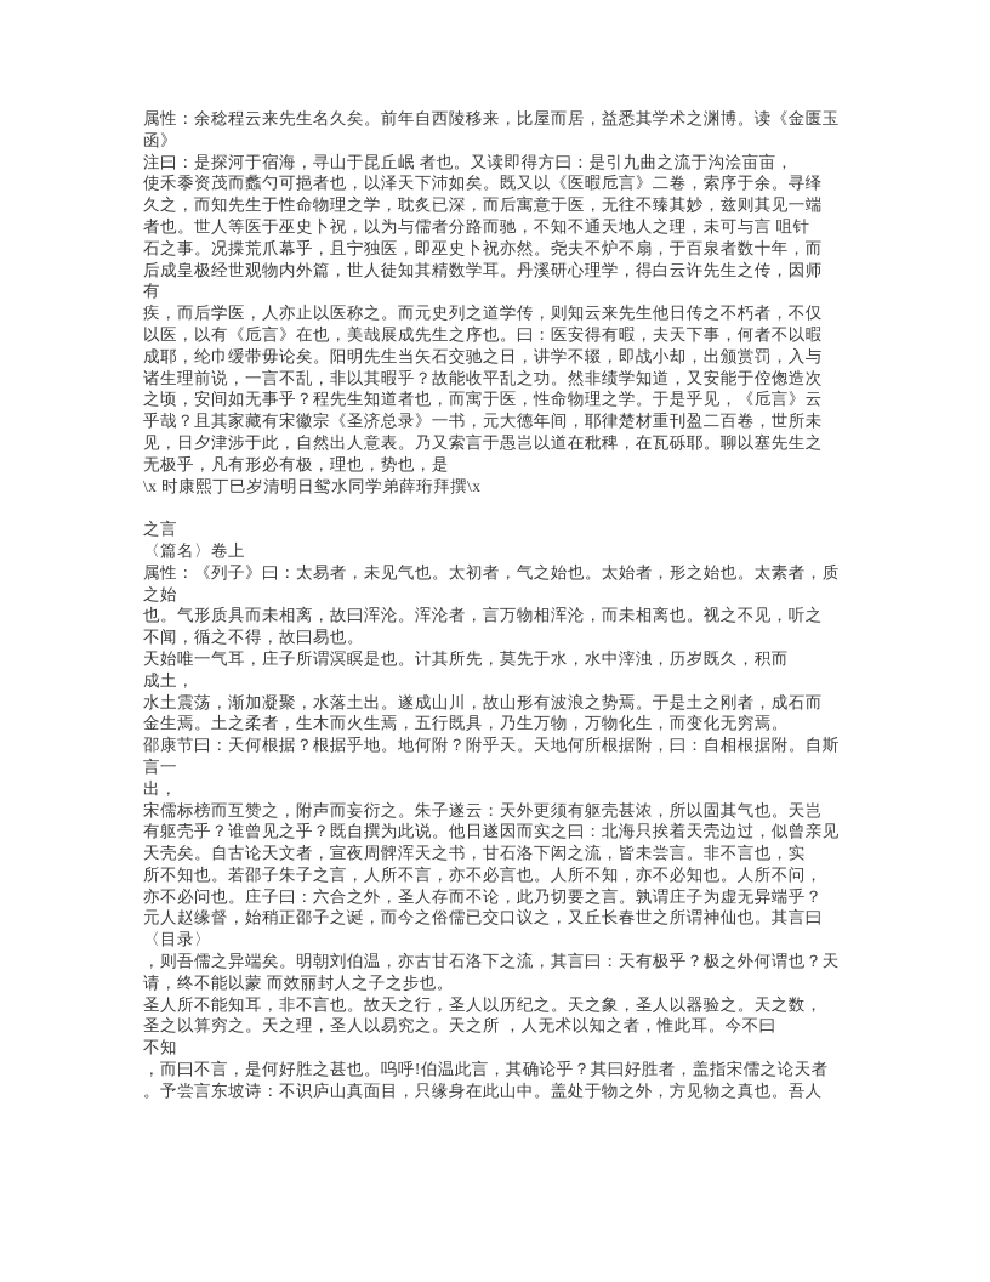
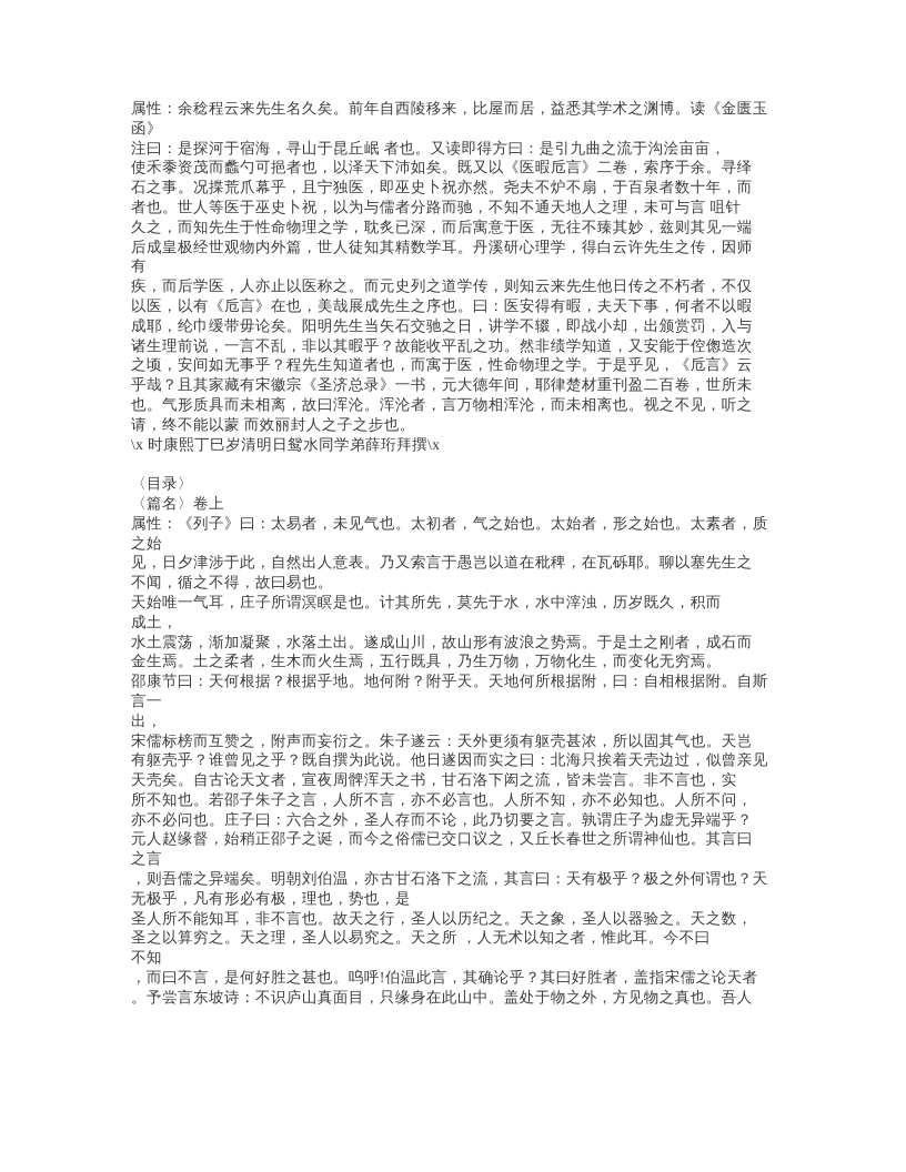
  属性：余稔程云来先生名久矣。前年自西陵移来，比屋而居，益悉其学术之渊博。读《金匮玉
  函》
  注曰：是探河于宿海，寻山于昆丘岷 者也。又读即得方曰：是引九曲之流于沟浍亩亩，
  使禾黍资茂而蠡勺可挹者也，以泽天下沛如矣。既又以《医暇卮言》二卷，索序于余。寻绎
- 久之，而知先生于性命物理之学，耽炙已深，而后寓意于医，无往不臻其妙，兹则其见一端
+ 石之事。况揲荒爪幕乎，且宁独医，即巫史卜祝亦然。尧夫不炉不扇，于百泉者数十年，而
  者也。世人等医于巫史卜祝，以为与儒者分路而驰，不知不通天地人之理，未可与言 咀针
- 石之事。况揲荒爪幕乎，且宁独医，即巫史卜祝亦然。尧夫不炉不扇，于百泉者数十年，而
+ 久之，而知先生于性命物理之学，耽炙已深，而后寓意于医，无往不臻其妙，兹则其见一端
  后成皇极经世观物内外篇，世人徒知其精数学耳。丹溪研心理学，得白云许先生之传，因师
  有
  疾，而后学医，人亦止以医称之。而元史列之道学传，则知云来先生他日传之不朽者，不仅
  以医，以有《卮言》在也，美哉展成先生之序也。曰：医安得有暇，夫天下事，何者不以暇
  成耶，纶巾缓带毋论矣。阳明先生当矢石交驰之日，讲学不辍，即战小却，出颁赏罚，入与
  诸生理前说，一言不乱，非以其暇乎？故能收平乱之功。然非绩学知道，又安能于倥偬造次
  之顷，安间如无事乎？程先生知道者也，而寓于医，性命物理之学。于是乎见，《卮言》云
  乎哉？且其家藏有宋徽宗《圣济总录》一书，元大德年间，耶律楚材重刊盈二百卷，世所未
- 见，日夕津涉于此，自然出人意表。乃又索言于愚岂以道在秕稗，在瓦砾耶。聊以塞先生之
+ 也。气形质具而未相离，故曰浑沦。浑沦者，言万物相浑沦，而未相离也。视之不见，听之
- 无极乎，凡有形必有极，理也，势也，是
+ 请，终不能以蒙 而效丽封人之子之步也。
  \x 时康熙丁巳岁清明日鸳水同学弟薛珩拜撰\x
- 之言
+ 〈目录〉
  〈篇名〉卷上
  属性：《列子》曰：太易者，未见气也。太初者，气之始也。太始者，形之始也。太素者，质
  之始
- 也。气形质具而未相离，故曰浑沦。浑沦者，言万物相浑沦，而未相离也。视之不见，听之
+ 见，日夕津涉于此，自然出人意表。乃又索言于愚岂以道在秕稗，在瓦砾耶。聊以塞先生之
  不闻，循之不得，故曰易也。
  天始唯一气耳，庄子所谓溟瞑是也。计其所先，莫先于水，水中滓浊，历岁既久，积而
  成土，
  水土震荡，渐加凝聚，水落土出。遂成山川，故山形有波浪之势焉。于是土之刚者，成石而
  金生焉。土之柔者，生木而火生焉，五行既具，乃生万物，万物化生，而变化无穷焉。
  邵康节曰：天何根据？根据乎地。地何附？附乎天。天地何所根据附，曰：自相根据附。自斯
  言一
  出，
  宋儒标榜而互赞之，附声而妄衍之。朱子遂云：天外更须有躯壳甚浓，所以固其气也。天岂
  有躯壳乎？谁曾见之乎？既自撰为此说。他日遂因而实之曰：北海只挨着天壳边过，似曾亲见
  天壳矣。自古论天文者，宣夜周髀浑天之书，甘石洛下闳之流，皆未尝言。非不言也，实
  所不知也。若邵子朱子之言，人所不言，亦不必言也。人所不知，亦不必知也。人所不问，
  亦不必问也。庄子曰：六合之外，圣人存而不论，此乃切要之言。孰谓庄子为虚无异端乎？
  元人赵缘督，始稍正邵子之诞，而今之俗儒已交口议之，又丘长春世之所谓神仙也。其言曰
- 〈目录〉
+ 之言
  ，则吾儒之异端矣。明朝刘伯温，亦古甘石洛下之流，其言曰：天有极乎？极之外何谓也？天
- 请，终不能以蒙 而效丽封人之子之步也。
+ 无极乎，凡有形必有极，理也，势也，是
  圣人所不能知耳，非不言也。故天之行，圣人以历纪之。天之象，圣人以器验之。天之数，
  圣之以算穷之。天之理，圣人以易究之。天之所 ，人无术以知之者，惟此耳。今不曰
  不知
  ，而曰不言，是何好胜之甚也。呜呼!伯温此言，其确论乎？其曰好胜者，盖指宋儒之论天者
  。予尝言东坡诗：不识庐山真面目，只缘身在此山中。盖处于物之外，方见物之真也。吾人
